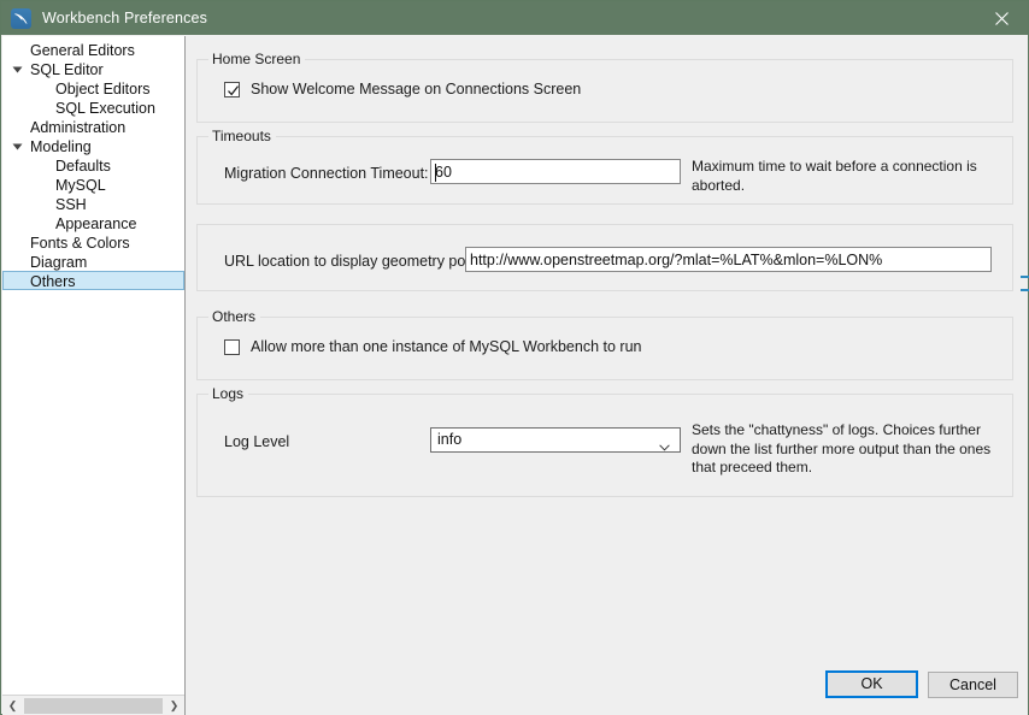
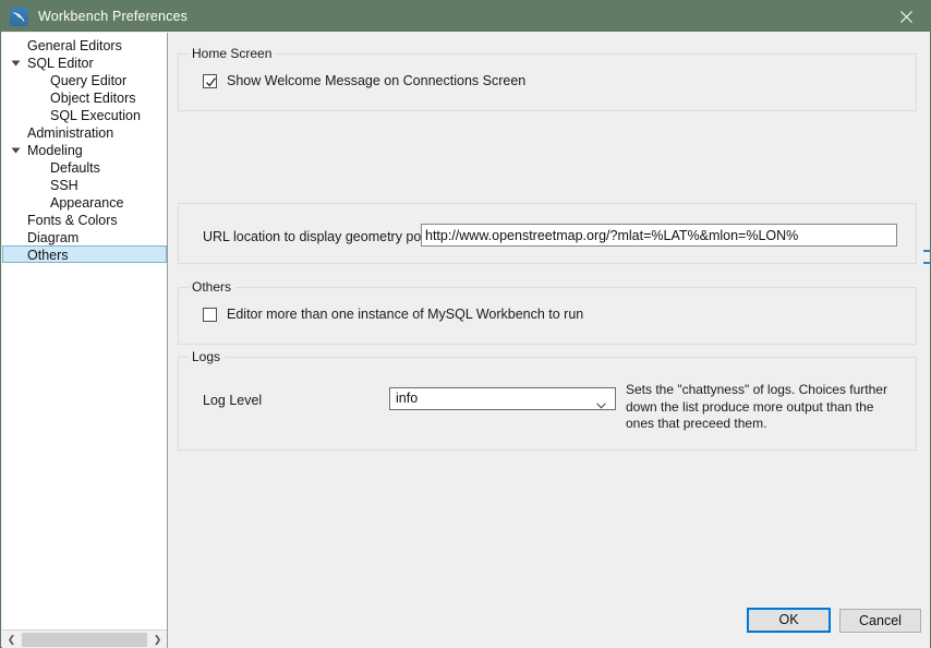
  Workbench Preferences
  General Editors
  SQL Editor
+ Query Editor
  Object Editors
  SQL Execution
  Administration
  Modeling
  Defaults
- MySQL
  SSH
  Appearance
  Fonts & Colors
  Diagram
  Others
  ❮
  ❯
  Home Screen
  Show Welcome Message on Connections Screen
- Timeouts
- Migration Connection Timeout:
- 60
- Maximum time to wait before a connection is aborted.
  URL location to display geometry po
  http://www.openstreetmap.org/?mlat=%LAT%&mlon=%LON%
  Others
- Allow more than one instance of MySQL Workbench to run
+ Editor more than one instance of MySQL Workbench to run
  Logs
  Log Level
  info
- Sets the "chattyness" of logs. Choices further down the list further more output than the ones that preceed them.
+ Sets the "chattyness" of logs. Choices further down the list produce more output than the ones that preceed them.
  OK
  Cancel
